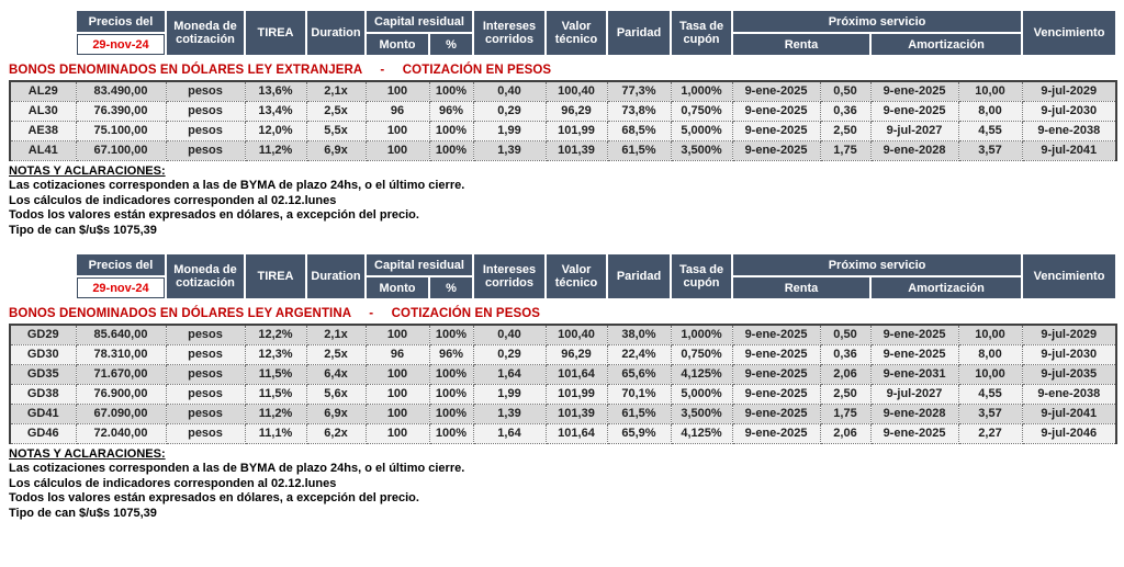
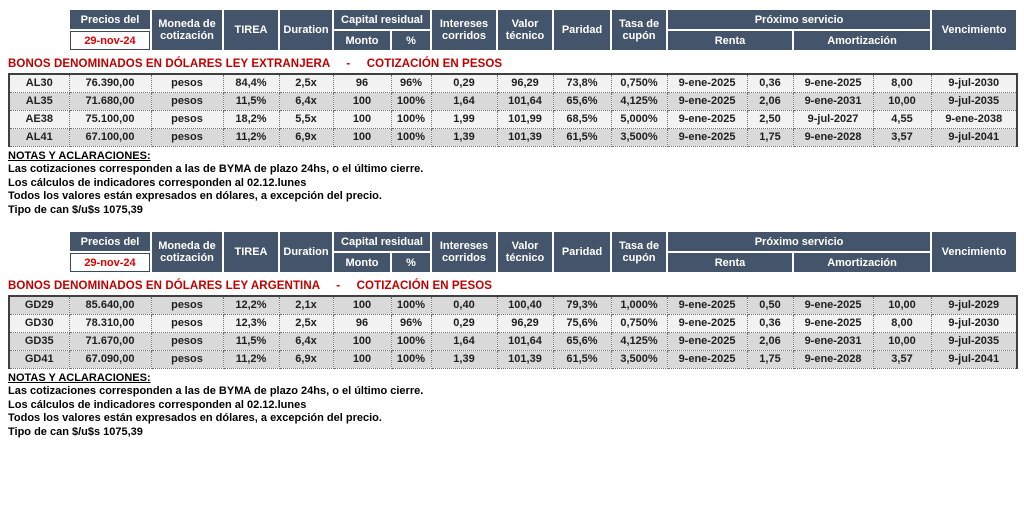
  Precios del	Moneda de cotización	TIREA	Duration	Capital residual	Intereses corridos	Valor técnico	Paridad	Tasa de cupón	Próximo servicio	Vencimiento
  29-nov-24	Monto	%	Renta	Amortización
  BONOS DENOMINADOS EN DÓLARES LEY EXTRANJERA - COTIZACIÓN EN PESOS
- AL29	83.490,00	pesos	13,6%	2,1x	100	100%	0,40	100,40	77,3%	1,000%	9-ene-2025	0,50	9-ene-2025	10,00	9-jul-2029
- AL30	76.390,00	pesos	13,4%	2,5x	96	96%	0,29	96,29	73,8%	0,750%	9-ene-2025	0,36	9-ene-2025	8,00	9-jul-2030
+ AL30	76.390,00	pesos	84,4%	2,5x	96	96%	0,29	96,29	73,8%	0,750%	9-ene-2025	0,36	9-ene-2025	8,00	9-jul-2030
+ AL35	71.680,00	pesos	11,5%	6,4x	100	100%	1,64	101,64	65,6%	4,125%	9-ene-2025	2,06	9-ene-2031	10,00	9-jul-2035
- AE38	75.100,00	pesos	12,0%	5,5x	100	100%	1,99	101,99	68,5%	5,000%	9-ene-2025	2,50	9-jul-2027	4,55	9-ene-2038
+ AE38	75.100,00	pesos	18,2%	5,5x	100	100%	1,99	101,99	68,5%	5,000%	9-ene-2025	2,50	9-jul-2027	4,55	9-ene-2038
  AL41	67.100,00	pesos	11,2%	6,9x	100	100%	1,39	101,39	61,5%	3,500%	9-ene-2025	1,75	9-ene-2028	3,57	9-jul-2041
  NOTAS Y ACLARACIONES:
  Las cotizaciones corresponden a las de BYMA de plazo 24hs, o el último cierre.
  Los cálculos de indicadores corresponden al 02.12.lunes
  Todos los valores están expresados en dólares, a excepción del precio.
  Tipo de can $/u$s 1075,39
  Precios del	Moneda de cotización	TIREA	Duration	Capital residual	Intereses corridos	Valor técnico	Paridad	Tasa de cupón	Próximo servicio	Vencimiento
  29-nov-24	Monto	%	Renta	Amortización
  BONOS DENOMINADOS EN DÓLARES LEY ARGENTINA - COTIZACIÓN EN PESOS
- GD29	85.640,00	pesos	12,2%	2,1x	100	100%	0,40	100,40	38,0%	1,000%	9-ene-2025	0,50	9-ene-2025	10,00	9-jul-2029
+ GD29	85.640,00	pesos	12,2%	2,1x	100	100%	0,40	100,40	79,3%	1,000%	9-ene-2025	0,50	9-ene-2025	10,00	9-jul-2029
- GD30	78.310,00	pesos	12,3%	2,5x	96	96%	0,29	96,29	22,4%	0,750%	9-ene-2025	0,36	9-ene-2025	8,00	9-jul-2030
+ GD30	78.310,00	pesos	12,3%	2,5x	96	96%	0,29	96,29	75,6%	0,750%	9-ene-2025	0,36	9-ene-2025	8,00	9-jul-2030
  GD35	71.670,00	pesos	11,5%	6,4x	100	100%	1,64	101,64	65,6%	4,125%	9-ene-2025	2,06	9-ene-2031	10,00	9-jul-2035
- GD38	76.900,00	pesos	11,5%	5,6x	100	100%	1,99	101,99	70,1%	5,000%	9-ene-2025	2,50	9-jul-2027	4,55	9-ene-2038
  GD41	67.090,00	pesos	11,2%	6,9x	100	100%	1,39	101,39	61,5%	3,500%	9-ene-2025	1,75	9-ene-2028	3,57	9-jul-2041
- GD46	72.040,00	pesos	11,1%	6,2x	100	100%	1,64	101,64	65,9%	4,125%	9-ene-2025	2,06	9-ene-2025	2,27	9-jul-2046
  NOTAS Y ACLARACIONES:
  Las cotizaciones corresponden a las de BYMA de plazo 24hs, o el último cierre.
  Los cálculos de indicadores corresponden al 02.12.lunes
  Todos los valores están expresados en dólares, a excepción del precio.
  Tipo de can $/u$s 1075,39
